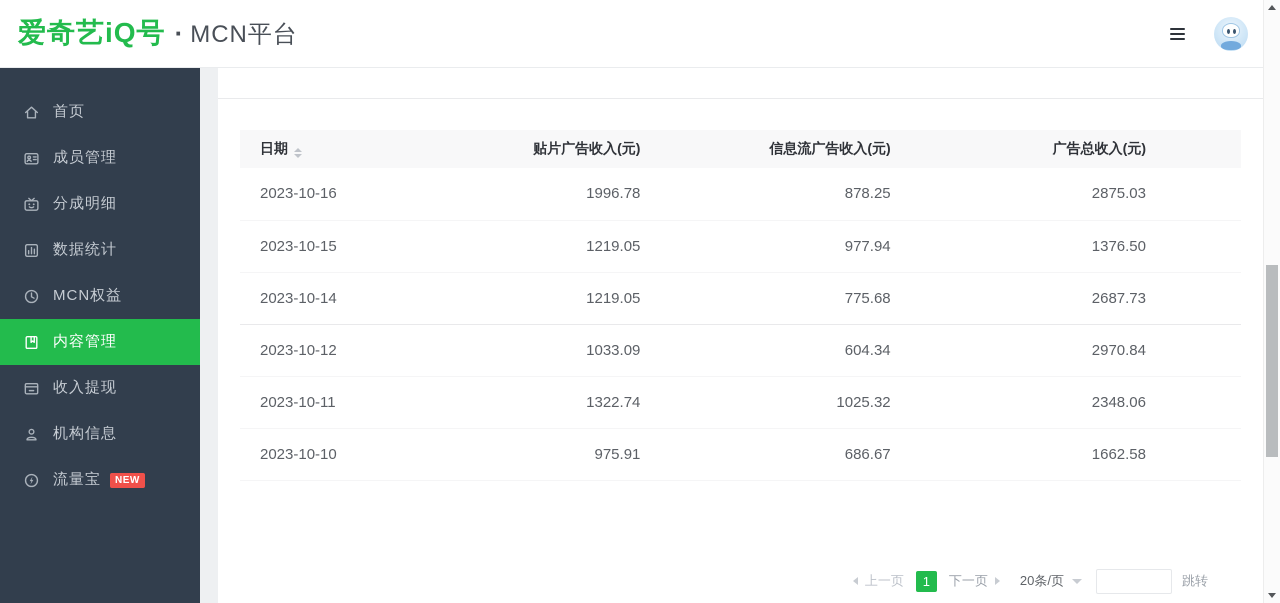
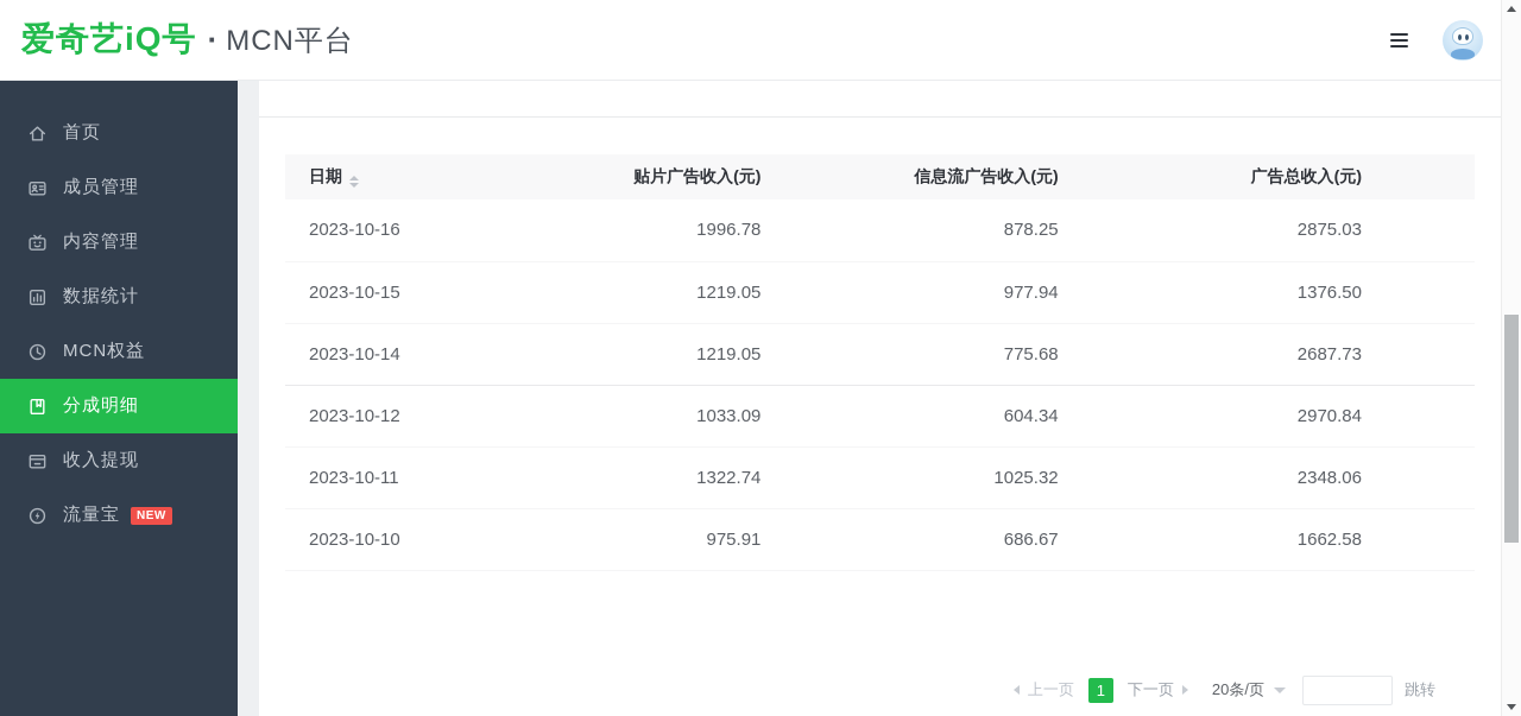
  爱奇艺iQ号
  ·
  MCN平台
  首页
  成员管理
- 分成明细
+ 内容管理
  数据统计
  MCN权益
- 内容管理
+ 分成明细
  收入提现
- 机构信息
  流量宝
  NEW
  日期	贴片广告收入(元)	信息流广告收入(元)	广告总收入(元)
  2023-10-16	1996.78	878.25	2875.03
  2023-10-15	1219.05	977.94	1376.50
  2023-10-14	1219.05	775.68	2687.73
  2023-10-12	1033.09	604.34	2970.84
  2023-10-11	1322.74	1025.32	2348.06
  2023-10-10	975.91	686.67	1662.58
  上一页
  1
  下一页
  20条/页
  跳转
